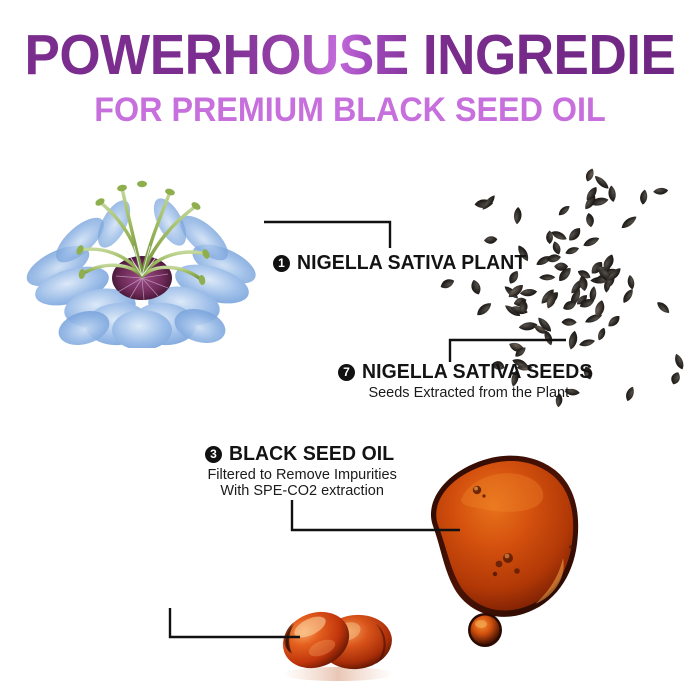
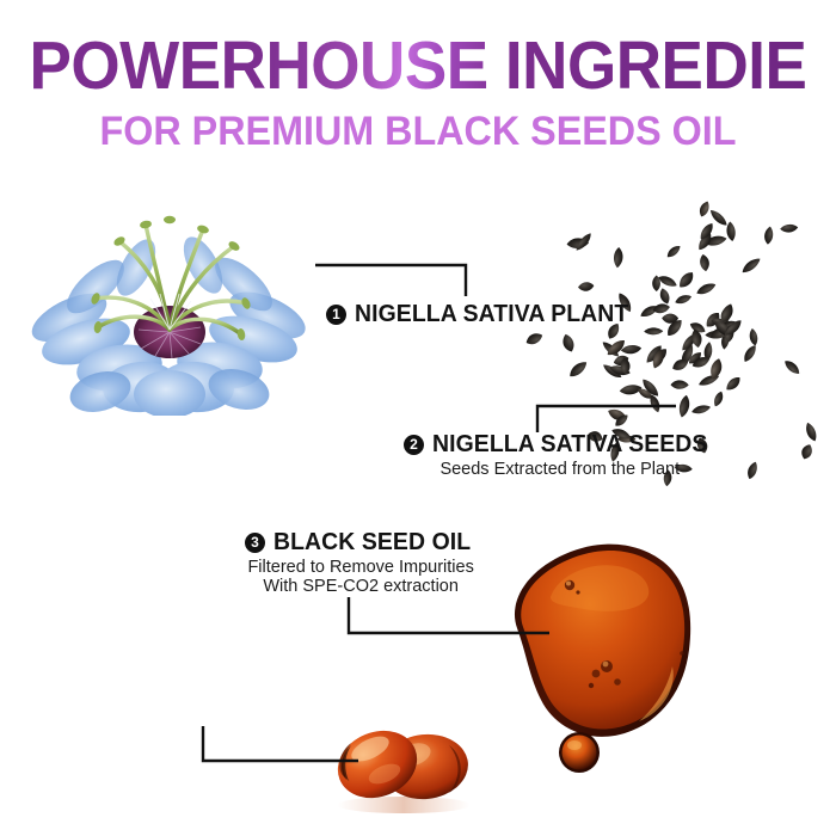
  POWERHOUSE INGREDIE
- FOR PREMIUM BLACK SEED OIL
+ FOR PREMIUM BLACK SEEDS OIL
  1
  NIGELLA SATIVA PLANT
- 7
+ 2
  NIGELLA SATIVA SEEDS
  Seeds Extracted from the Plant
  3
  BLACK SEED OIL
  Filtered to Remove Impurities
  With SPE-CO2 extraction
